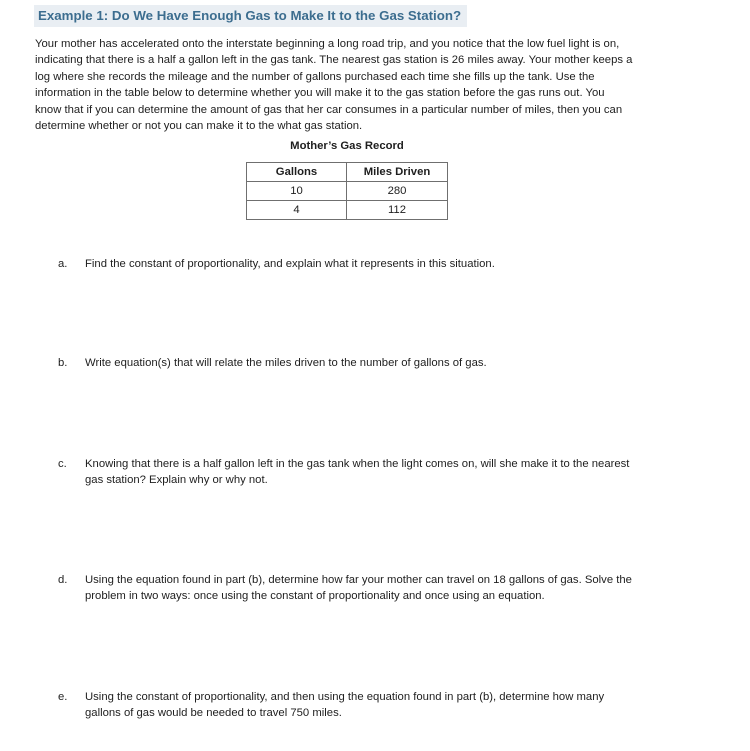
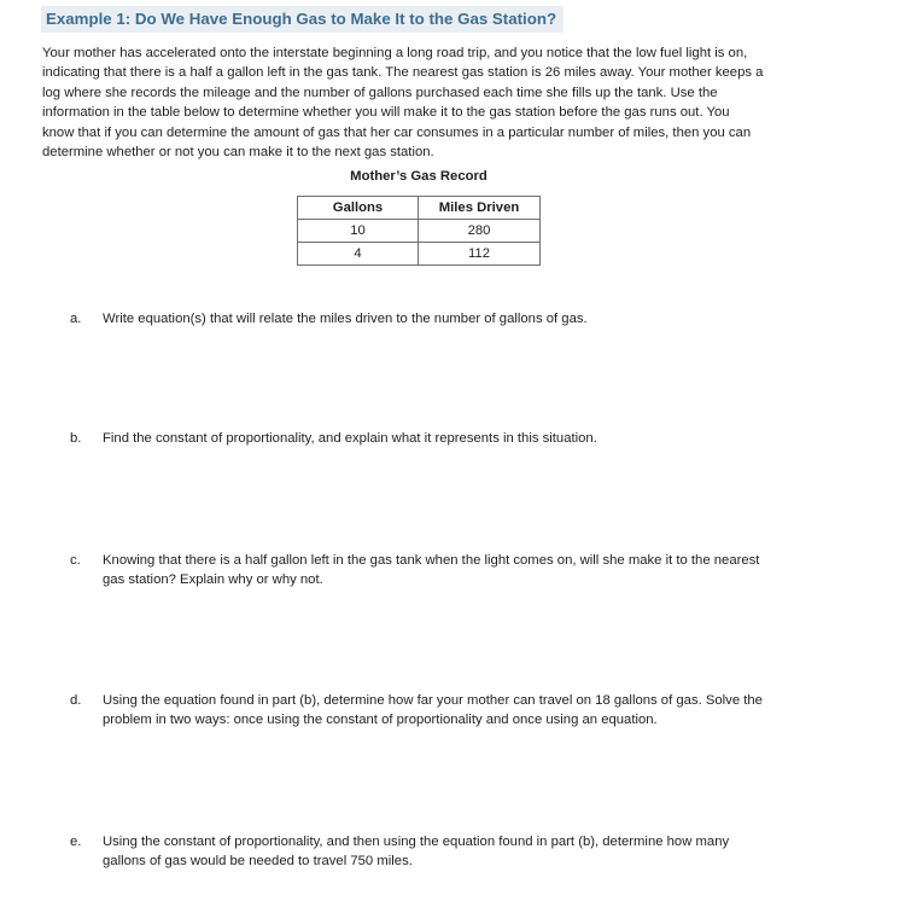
  Example 1: Do We Have Enough Gas to Make It to the Gas Station?
  Your mother has accelerated onto the interstate beginning a long road trip, and you notice that the low fuel light is on,
  indicating that there is a half a gallon left in the gas tank. The nearest gas station is 26 miles away. Your mother keeps a
  log where she records the mileage and the number of gallons purchased each time she fills up the tank. Use the
  information in the table below to determine whether you will make it to the gas station before the gas runs out. You
  know that if you can determine the amount of gas that her car consumes in a particular number of miles, then you can
- determine whether or not you can make it to the what gas station.
+ determine whether or not you can make it to the next gas station.
  Mother’s Gas Record
  Gallons	Miles Driven
  10	280
  4	112
  a.
- Find the constant of proportionality, and explain what it represents in this situation.
+ Write equation(s) that will relate the miles driven to the number of gallons of gas.
  b.
- Write equation(s) that will relate the miles driven to the number of gallons of gas.
+ Find the constant of proportionality, and explain what it represents in this situation.
  c.
  Knowing that there is a half gallon left in the gas tank when the light comes on, will she make it to the nearest
  gas station? Explain why or why not.
  d.
  Using the equation found in part (b), determine how far your mother can travel on 18 gallons of gas. Solve the
  problem in two ways: once using the constant of proportionality and once using an equation.
  e.
  Using the constant of proportionality, and then using the equation found in part (b), determine how many
  gallons of gas would be needed to travel 750 miles.
